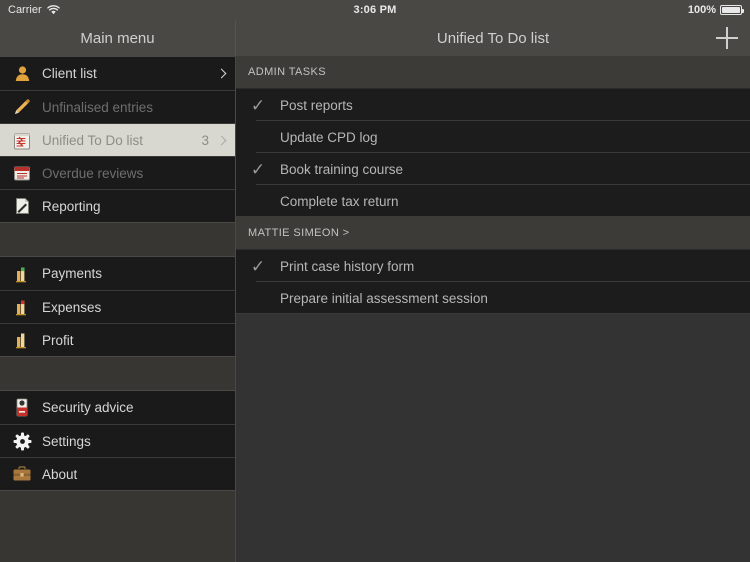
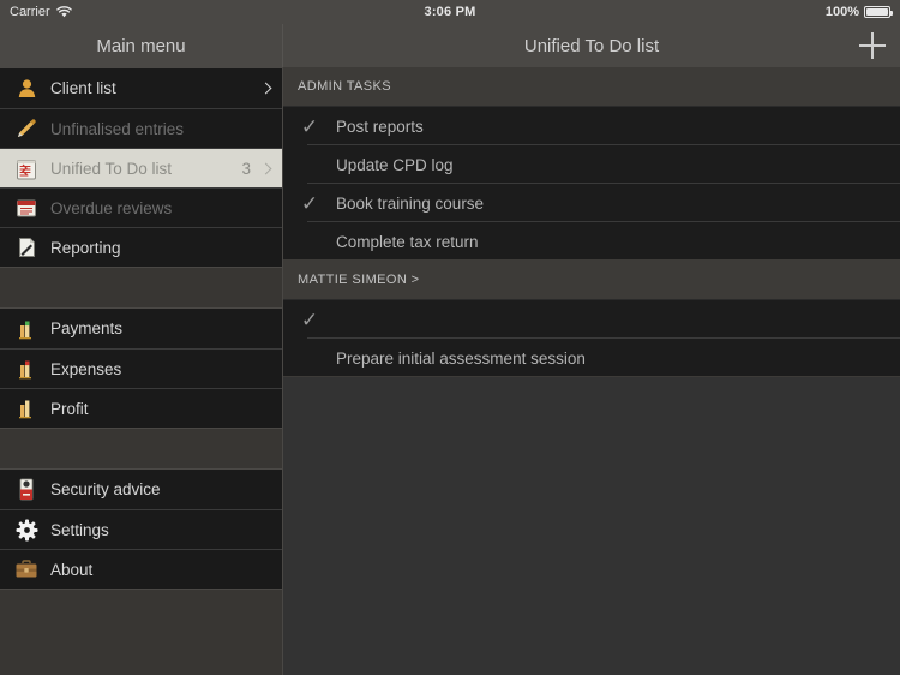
  Carrier
  3:06 PM
  100%
  Main menu
  Unified To Do list
  Client list
  Unfinalised entries
  Unified To Do list
  3
  Overdue reviews
  Reporting
  Payments
  Expenses
  Profit
  Security advice
  Settings
  About
  ADMIN TASKS
  ✓
  Post reports
  Update CPD log
  ✓
  Book training course
  Complete tax return
  MATTIE SIMEON >
  ✓
- Print case history form
  Prepare initial assessment session
